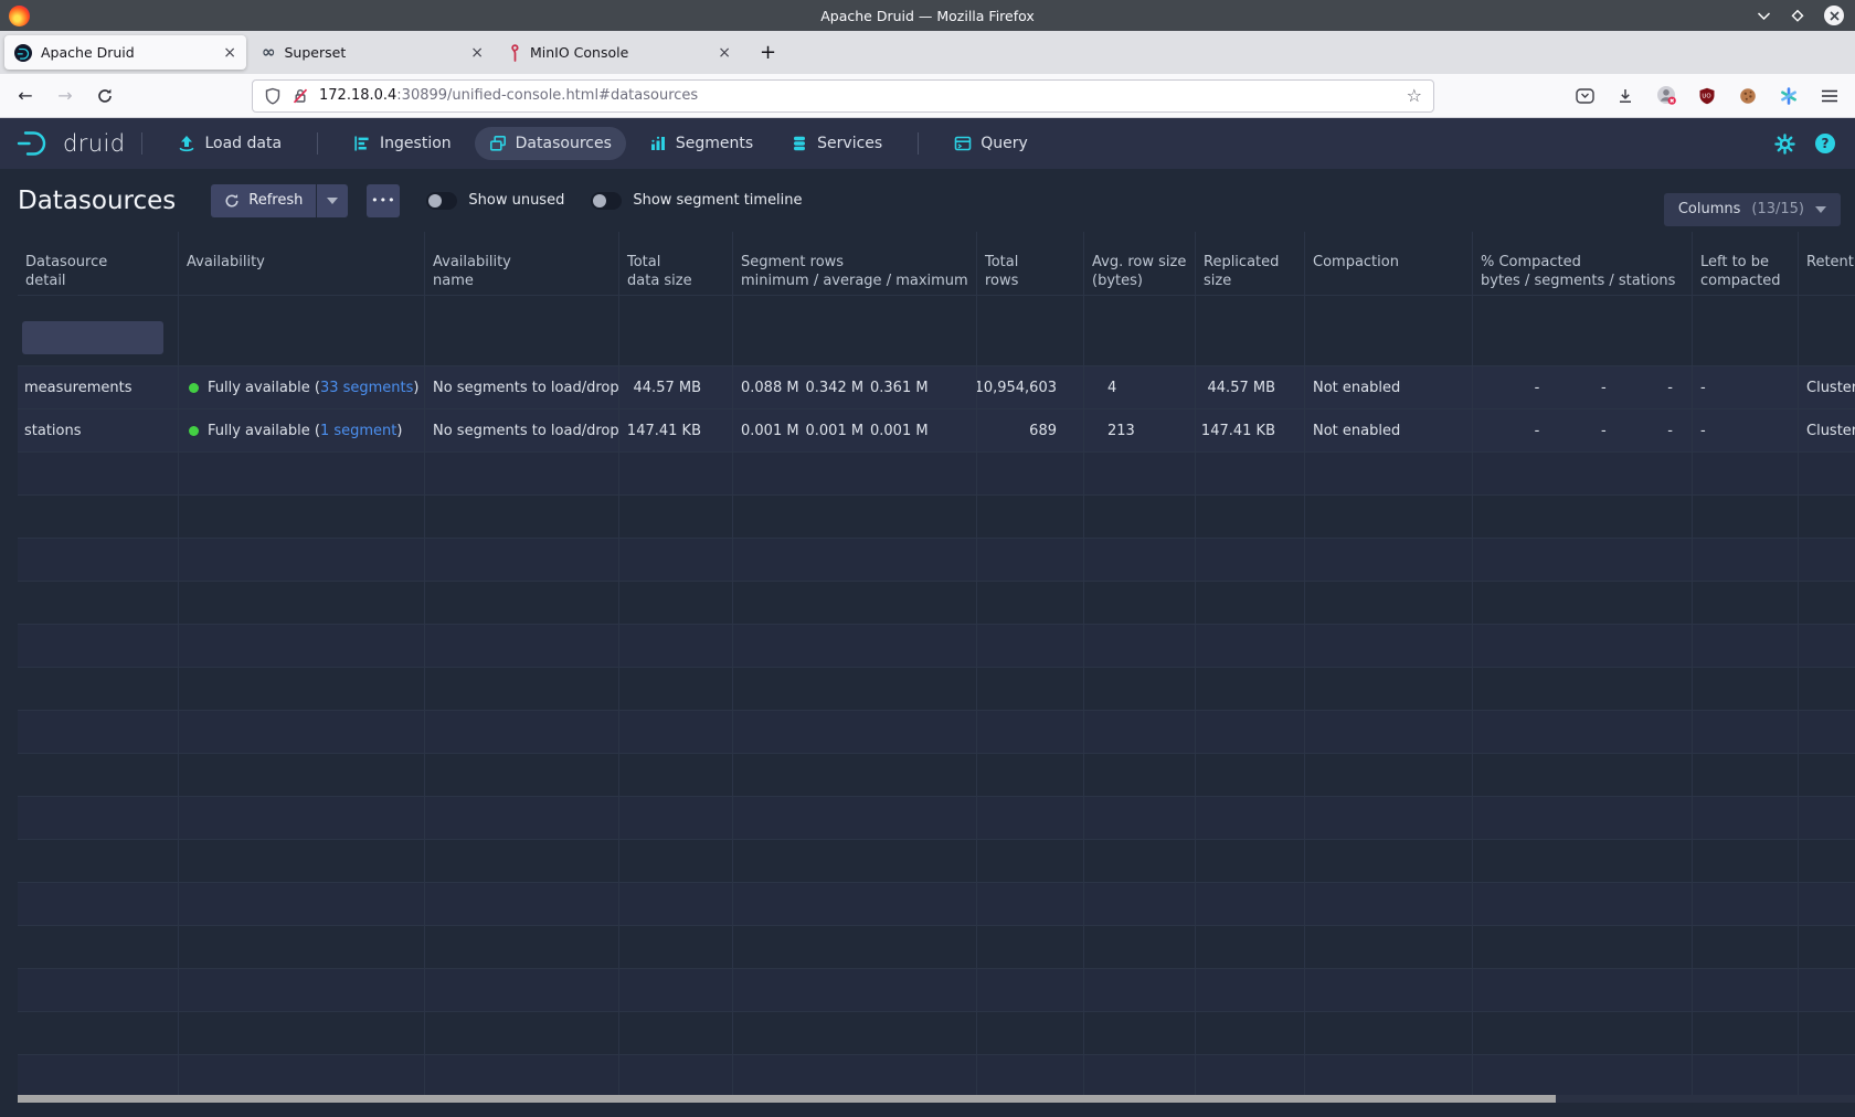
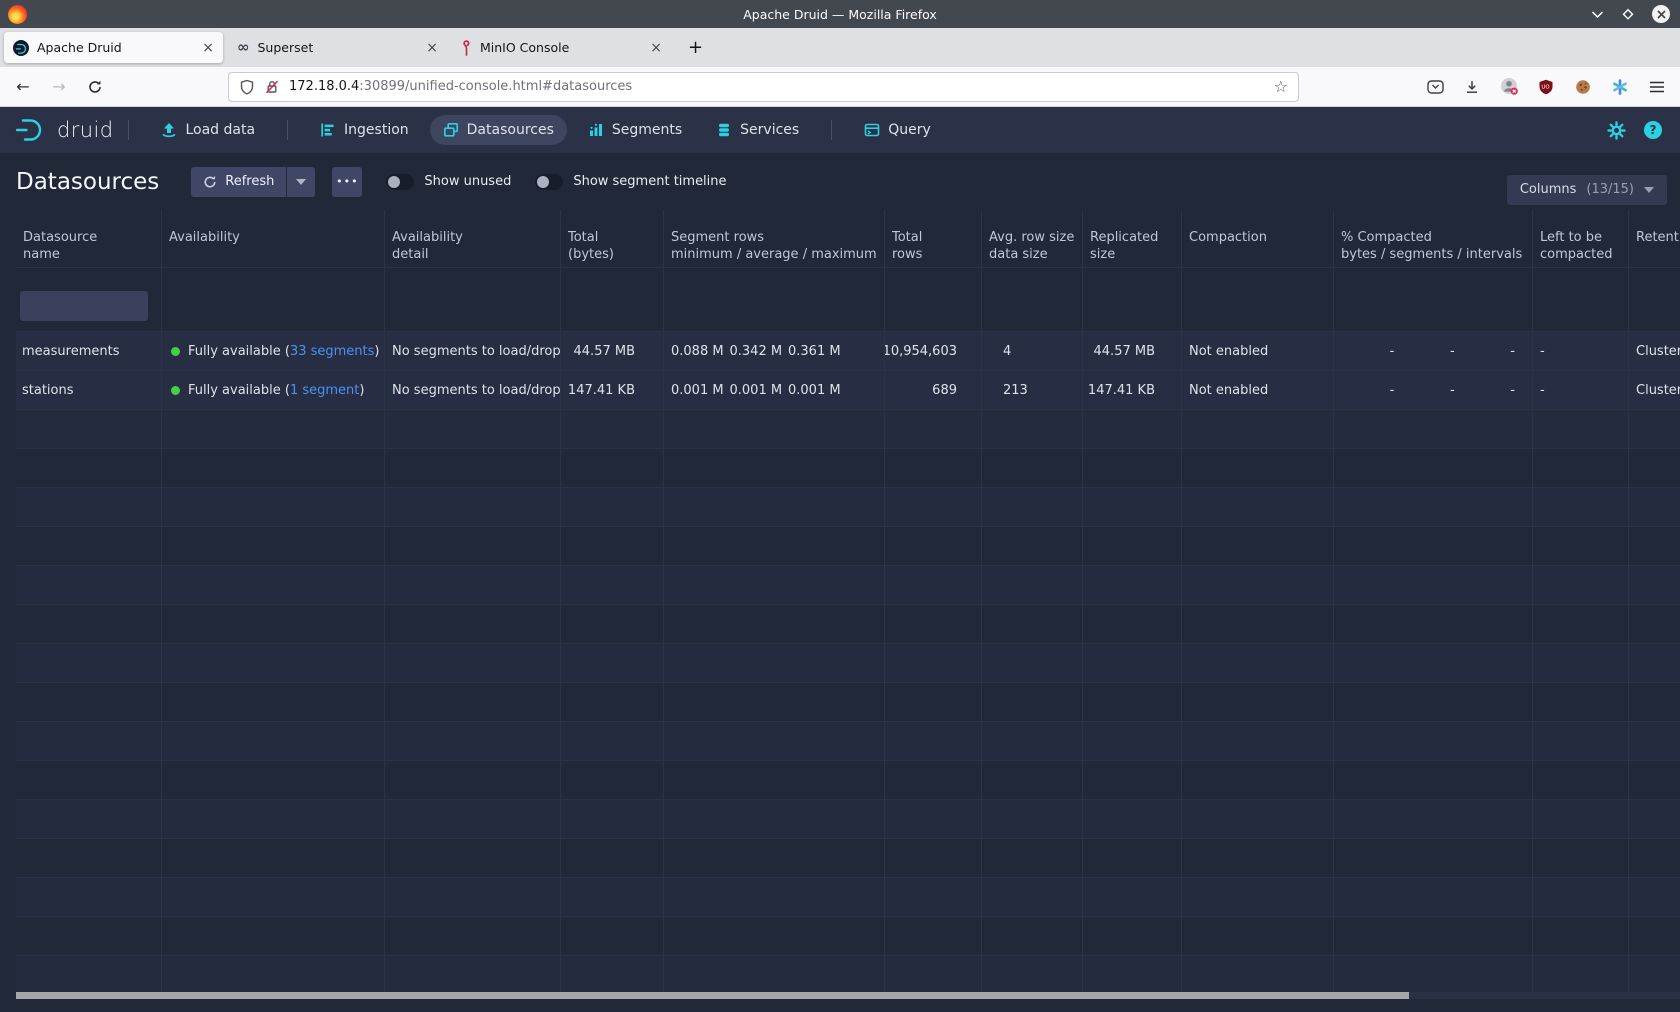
  Apache Druid — Mozilla Firefox
  Apache Druid
  ×
  ∞
  Superset
  ×
  MinIO Console
  ×
  +
  ←
  →
  172.18.0.4:30899/unified-console.html#datasources
  ☆
  druid
  Load data
  Ingestion
  Datasources
  Segments
  Services
  Query
  ?
  Datasources
  Refresh
  •••
  Show unused
  Show segment timeline
  Columns
  (13/15)
  Datasource
- detail
+ name
  Availability
  Availability
- name
+ detail
  Total
- data size
+ (bytes)
  Segment rows
  minimum / average / maximum
  Total
  rows
  Avg. row size
- (bytes)
+ data size
  Replicated
  size
  Compaction
  % Compacted
- bytes / segments / stations
+ bytes / segments / intervals
  Left to be
  compacted
  measurements
  Fully available (
  33 segments
  )
  No segments to load/drop
  44.57 MB
  0.088 M
  0.342 M
  0.361 M
  10,954,603
  4
  44.57 MB
  Not enabled
  -
  -
  -
  -
  stations
  Fully available (
  1 segment
  )
  No segments to load/drop
  147.41 KB
  0.001 M
  0.001 M
  0.001 M
  689
  213
  147.41 KB
  Not enabled
  -
  -
  -
  -
